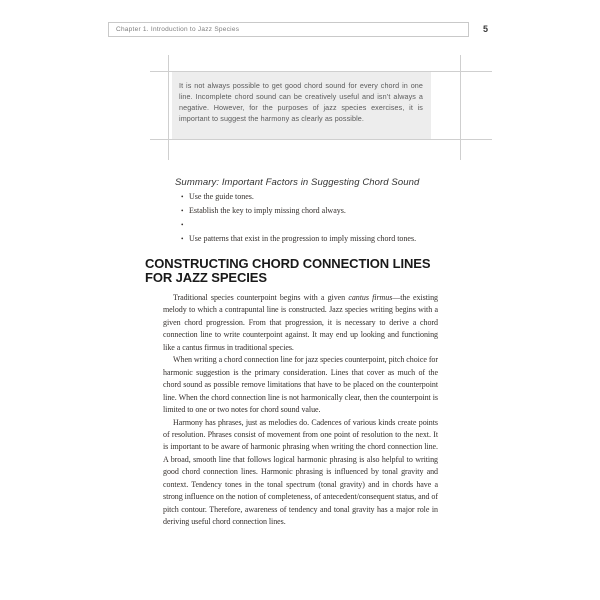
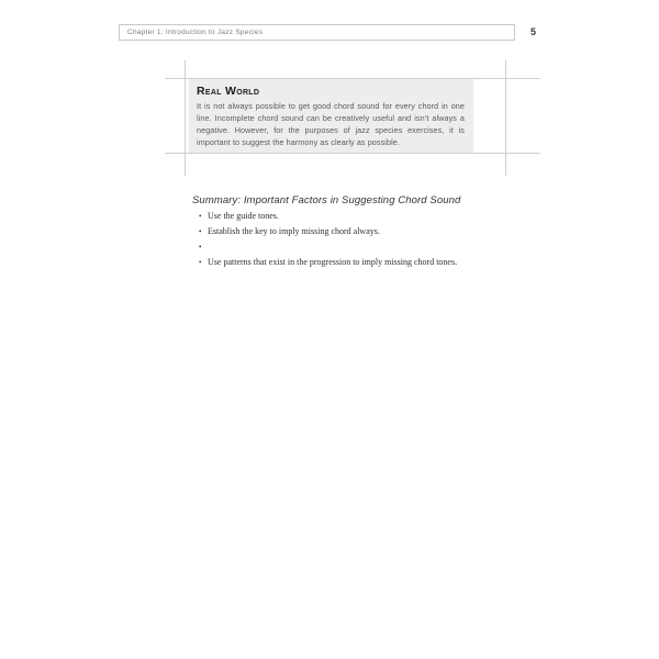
  5
+ Real World
  It is not always possible to get good chord sound for every chord in one line. Incomplete chord sound can be creatively useful and isn’t always a negative. However, for the purposes of jazz species exercises, it is important to suggest the harmony as clearly as possible.
  Summary: Important Factors in Suggesting Chord Sound
  •
  Use the guide tones.
  •
  Establish the key to imply missing chord always.
  •
  •
  Use patterns that exist in the progression to imply missing chord tones.
- CONSTRUCTING CHORD CONNECTION LINES
- FOR JAZZ SPECIES
- Traditional species counterpoint begins with a given cantus firmus—the existing melody to which a contrapuntal line is constructed. Jazz species writing begins with a given chord progression. From that progression, it is necessary to derive a chord connection line to write counterpoint against. It may end up looking and functioning like a cantus firmus in traditional species.
- When writing a chord connection line for jazz species counterpoint, pitch choice for harmonic suggestion is the primary consideration. Lines that cover as much of the chord sound as possible remove limitations that have to be placed on the counterpoint line. When the chord connection line is not harmonically clear, then the counterpoint is limited to one or two notes for chord sound value.
- Harmony has phrases, just as melodies do. Cadences of various kinds create points of resolution. Phrases consist of movement from one point of resolution to the next. It is important to be aware of harmonic phrasing when writing the chord connection line. A broad, smooth line that follows logical harmonic phrasing is also helpful to writing good chord connection lines. Harmonic phrasing is influenced by tonal gravity and context. Tendency tones in the tonal spectrum (tonal gravity) and in chords have a strong influence on the notion of completeness, of antecedent/consequent status, and of pitch contour. Therefore, awareness of tendency and tonal gravity has a major role in deriving useful chord connection lines.
